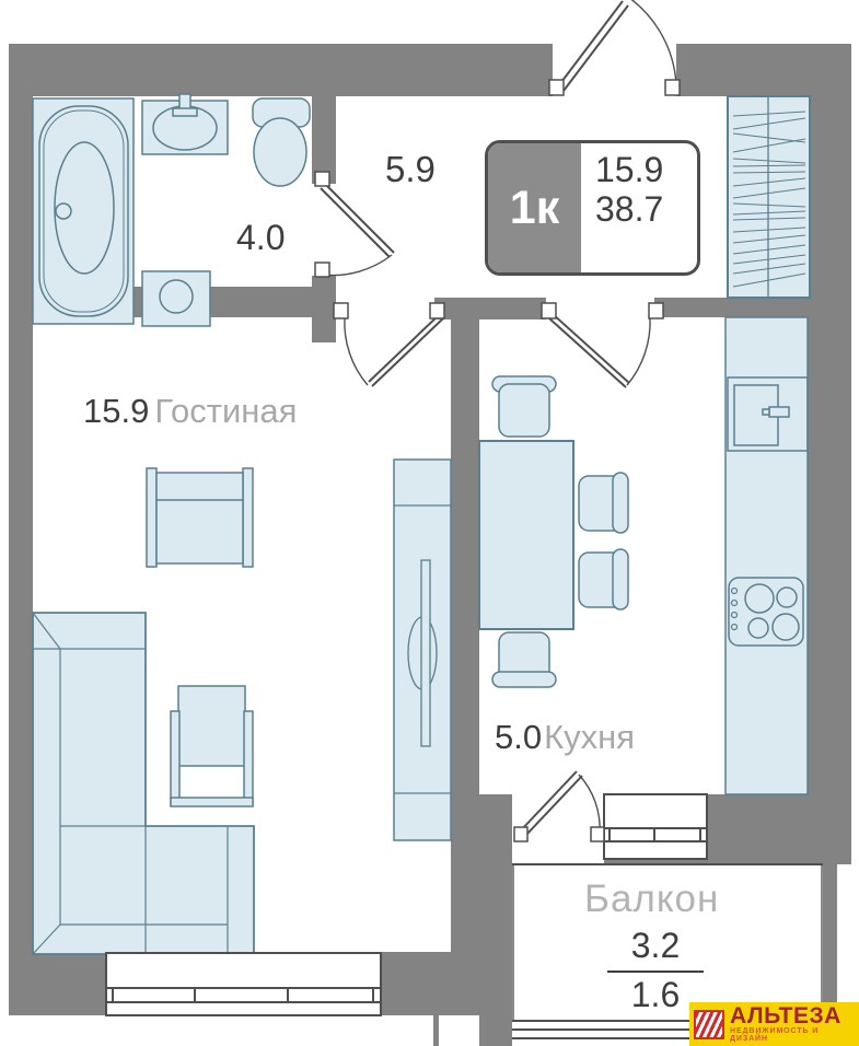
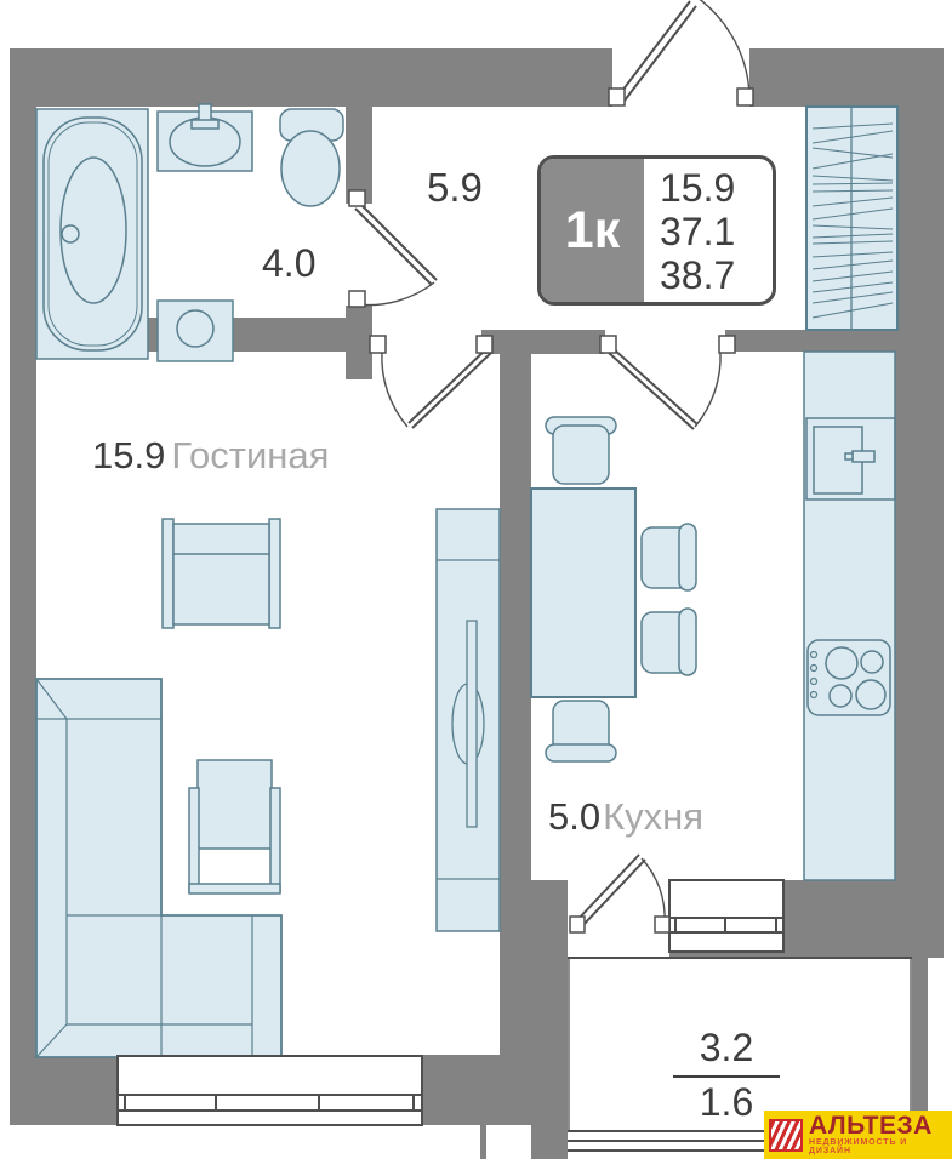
  5.9
  4.0
  15.9 Гостиная
  5.0Кухня
- Балкон
  3.2
  1.6
  1к
  15.9
+ 37.1
  38.7
  АЛЬТЕЗА
